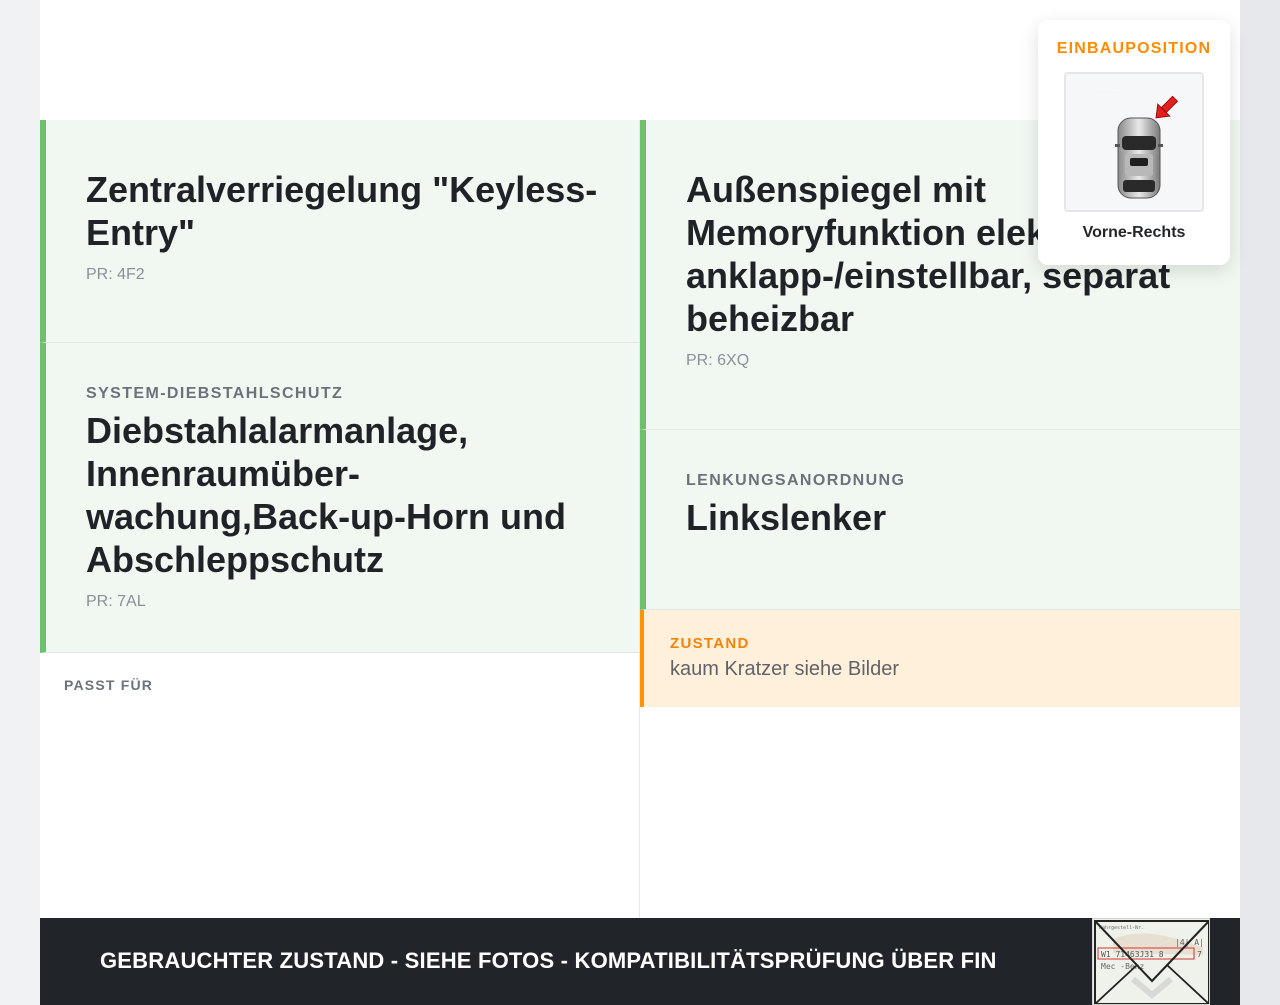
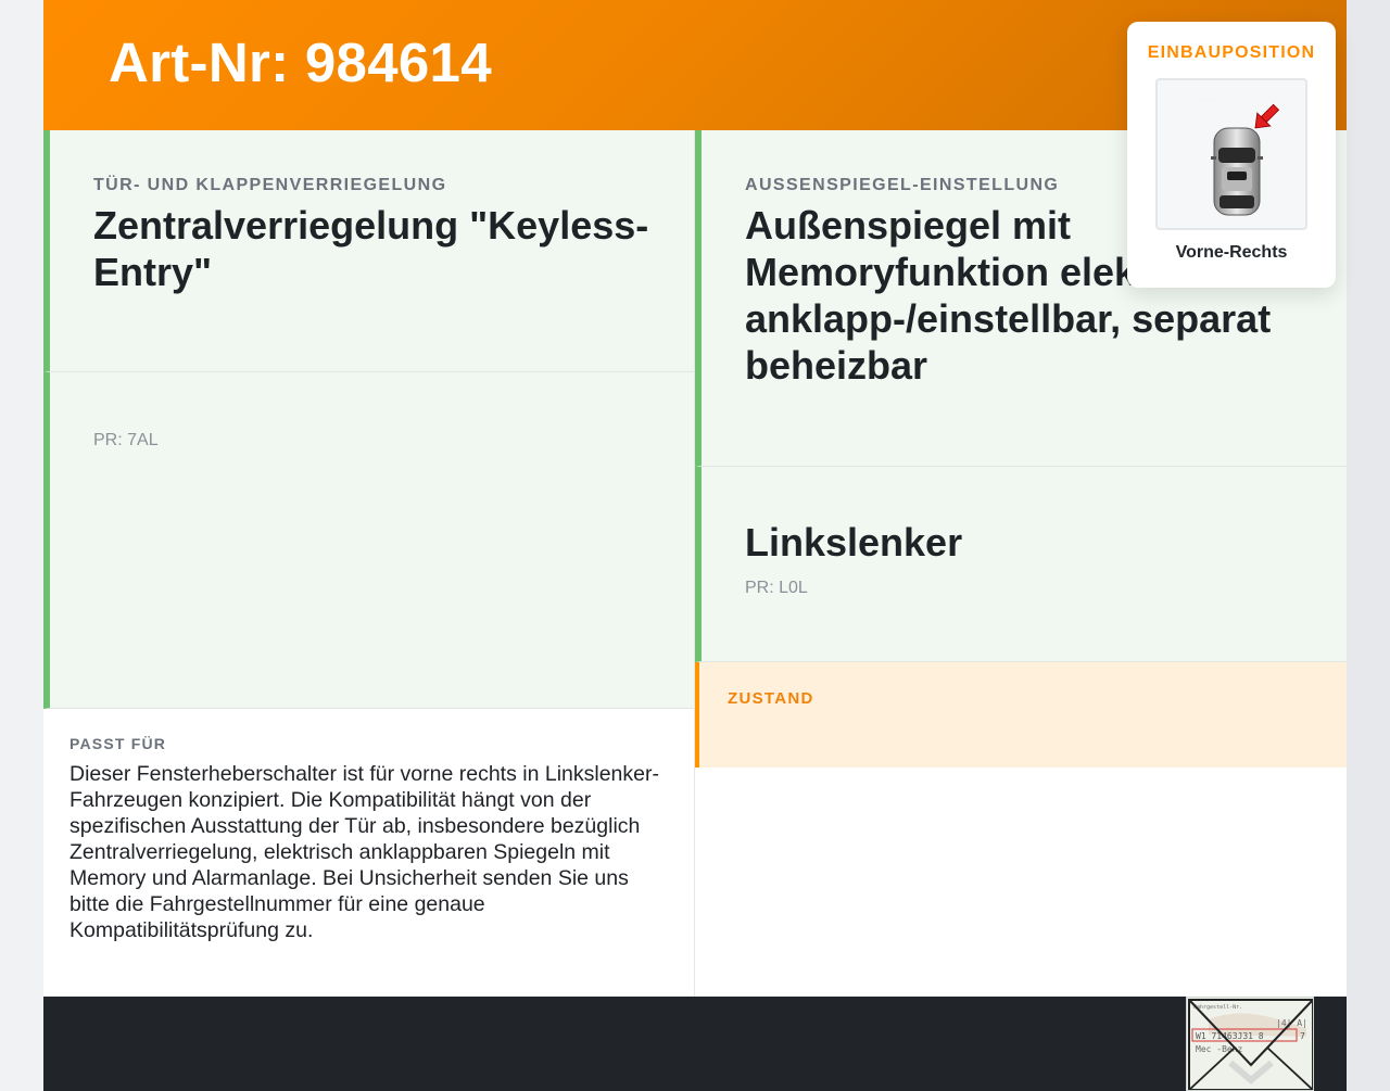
+ Art-Nr: 984614
+ TÜR- UND KLAPPENVERRIEGELUNG
  Zentralverriegelung "Keyless-Entry"
- PR: 4F2
- SYSTEM-DIEBSTAHLSCHUTZ
- Diebstahlalarmanlage, Innenraumüber-wachung,Back-up-Horn und Abschleppschutz
  PR: 7AL
  PASST FÜR
+ Dieser Fensterheberschalter ist für vorne rechts in Linkslenker-Fahrzeugen konzipiert. Die Kompatibilität hängt von der spezifischen Ausstattung der Tür ab, insbesondere bezüglich Zentralverriegelung, elektrisch anklappbaren Spiegeln mit Memory und Alarmanlage. Bei Unsicherheit senden Sie uns bitte die Fahrgestellnummer für eine genaue Kompatibilitätsprüfung zu.
+ AUSSENSPIEGEL-EINSTELLUNG
  Außenspiegel mit Memoryfunktion elek anklapp-/einstellbar, separat beheizbar
- PR: 6XQ
- LENKUNGSANORDNUNG
  Linkslenker
+ PR: L0L
  ZUSTAND
- kaum Kratzer siehe Bilder
- GEBRAUCHTER ZUSTAND - SIEHE FOTOS - KOMPATIBILITÄTSPRÜFUNG ÜBER FIN
  |4| A|
  W1 7163J31 8
  7
  Mec -Bez
  EINBAUPOSITION
  Vorne-Rechts
